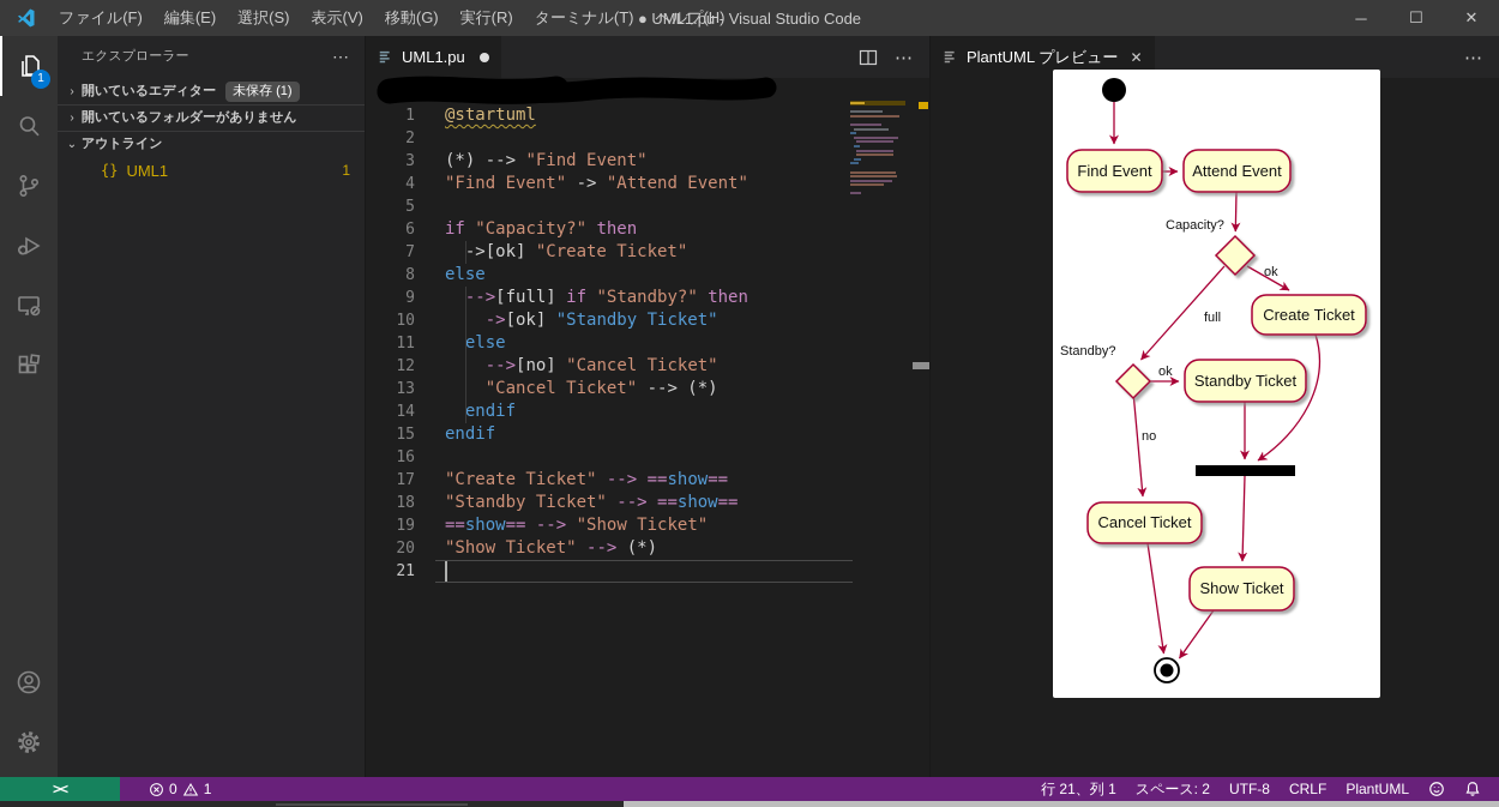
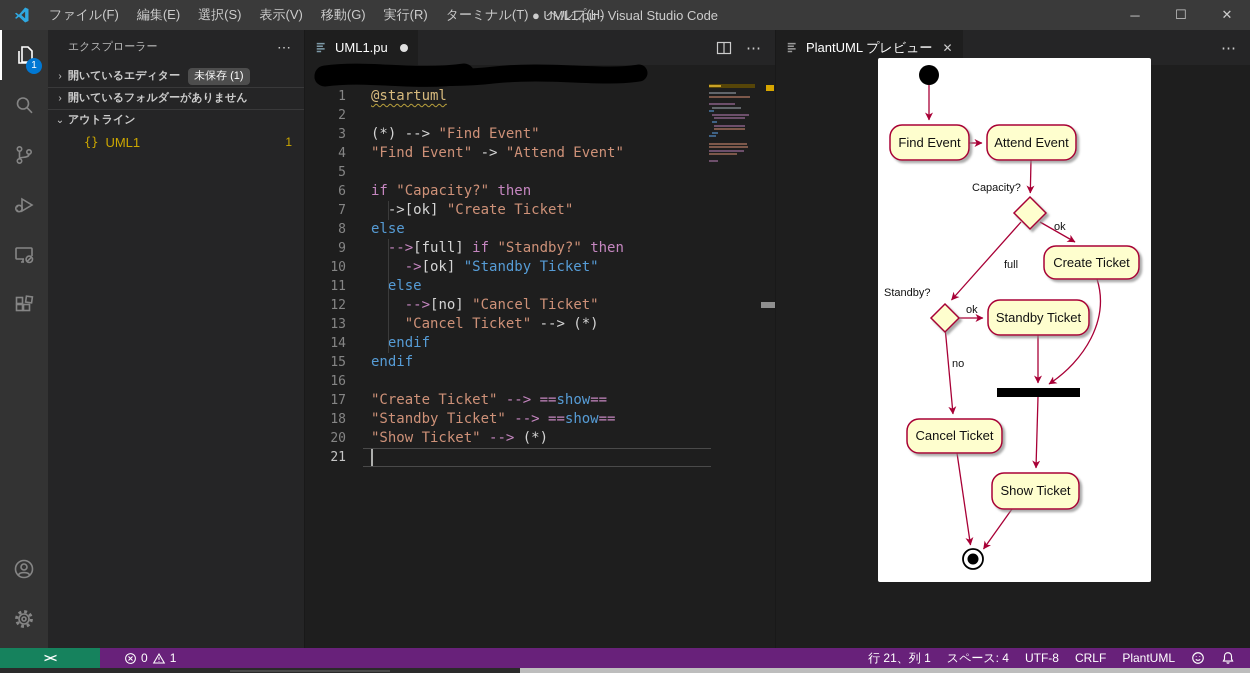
  ファイル(F)
  編集(E)
  選択(S)
  表示(V)
  移動(G)
  実行(R)
  ターミナル(T)
  ヘルプ(H)
  ● UML1.pu - Visual Studio Code
  ─
  ☐
  ✕
  1
  エクスプローラー
  ⋯
  ›
  開いているエディター
  未保存 (1)
  ›
  開いているフォルダーがありません
  ⌄
  アウトライン
  {}
  UML1
  1
  UML1.pu
  ⋯
  1
  @startuml
  2
  3
  (*) --> "Find Event"
  4
  "Find Event" -> "Attend Event"
  5
  6
  if "Capacity?" then
  7
  ->[ok] "Create Ticket"
  8
  else
  9
  -->[full] if "Standby?" then
  10
  ->[ok] "Standby Ticket"
  11
  else
  12
  -->[no] "Cancel Ticket"
  13
  "Cancel Ticket" --> (*)
  14
  endif
  15
  endif
  16
  17
  "Create Ticket" --> ==show==
  18
  "Standby Ticket" --> ==show==
- 19
- ==show== --> "Show Ticket"
  20
  "Show Ticket" --> (*)
  21
  PlantUML プレビュー
  ✕
  ⋯
  Find Event
  Attend Event
  Create Ticket
  Standby Ticket
  Cancel Ticket
  Show Ticket
  Capacity?
  ok
  full
  Standby?
  ok
  no
  ><
  0
  1
  行 21、列 1
- スペース: 2
+ スペース: 4
  UTF-8
  CRLF
  PlantUML
